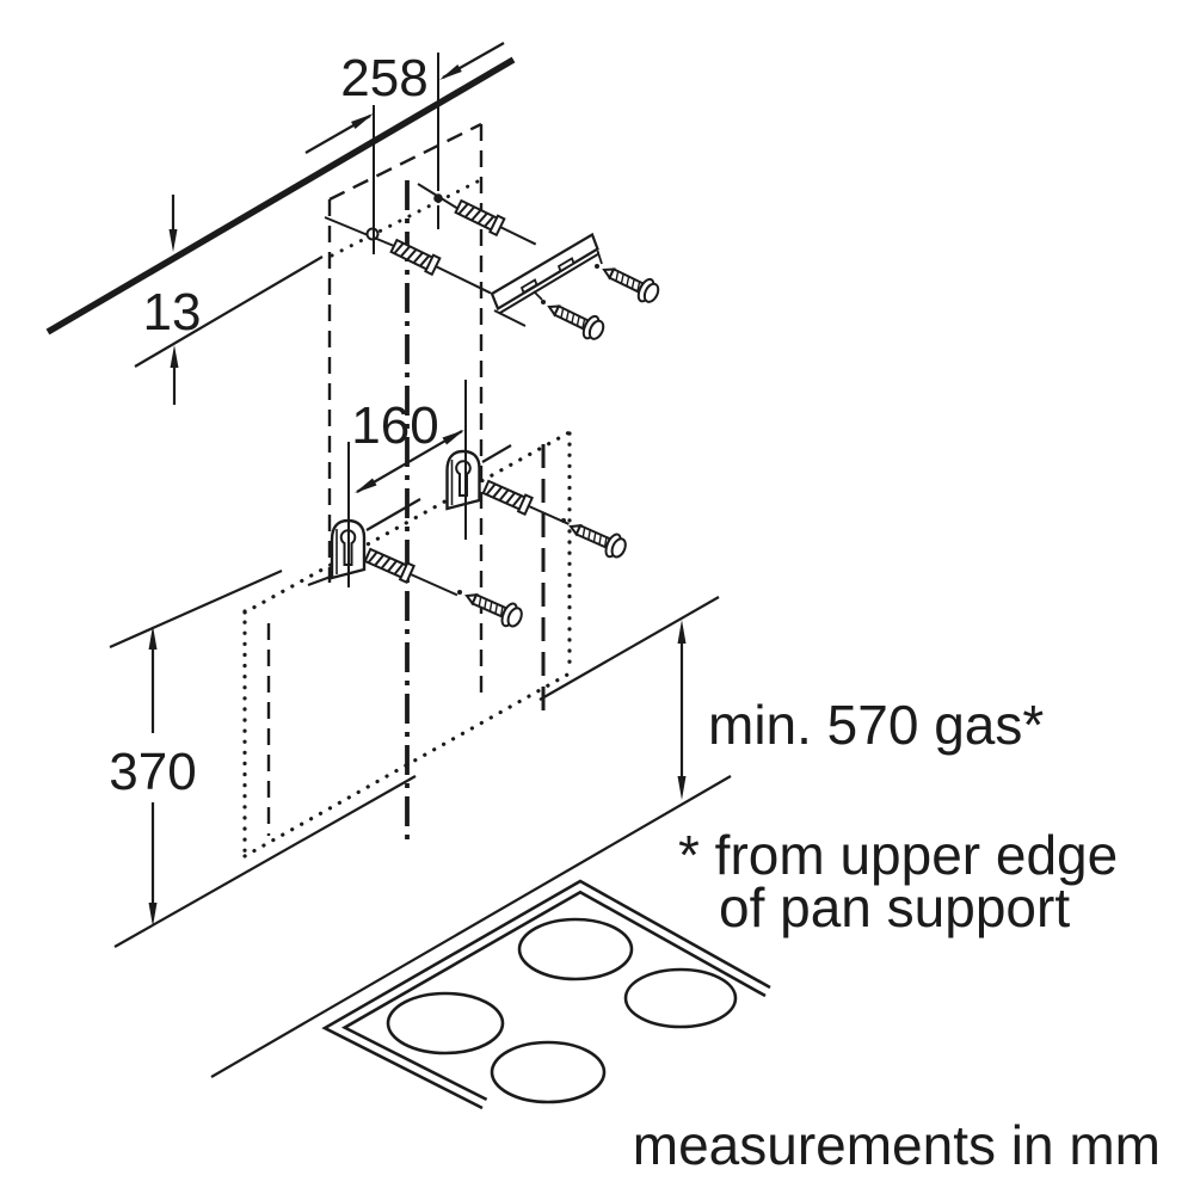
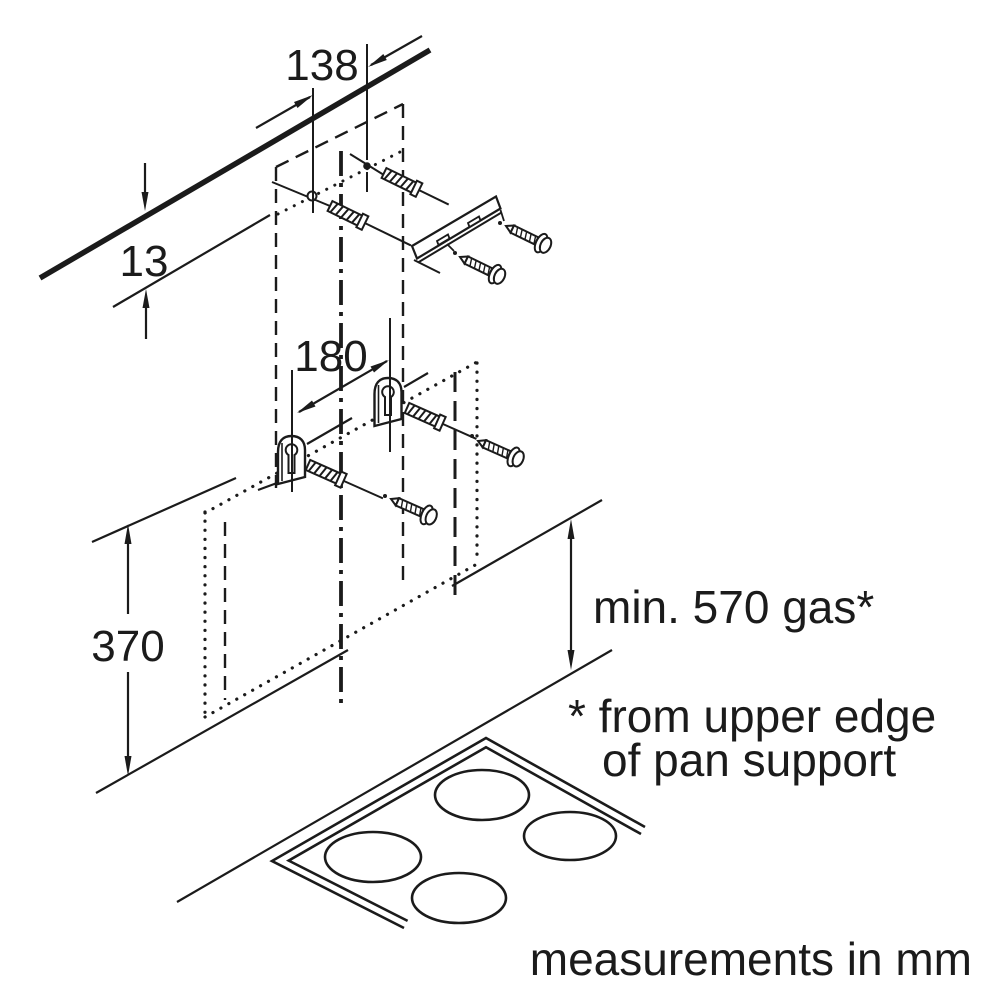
- 258
+ 138
  13
- 160
+ 180
  370
  min. 570 gas*
  * from upper edge
  of pan support
  measurements in mm
